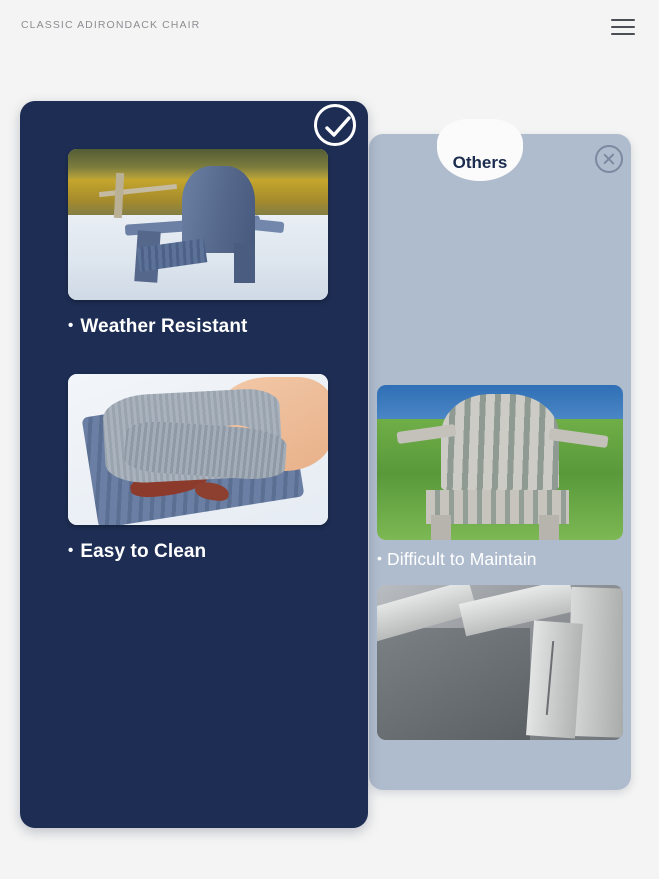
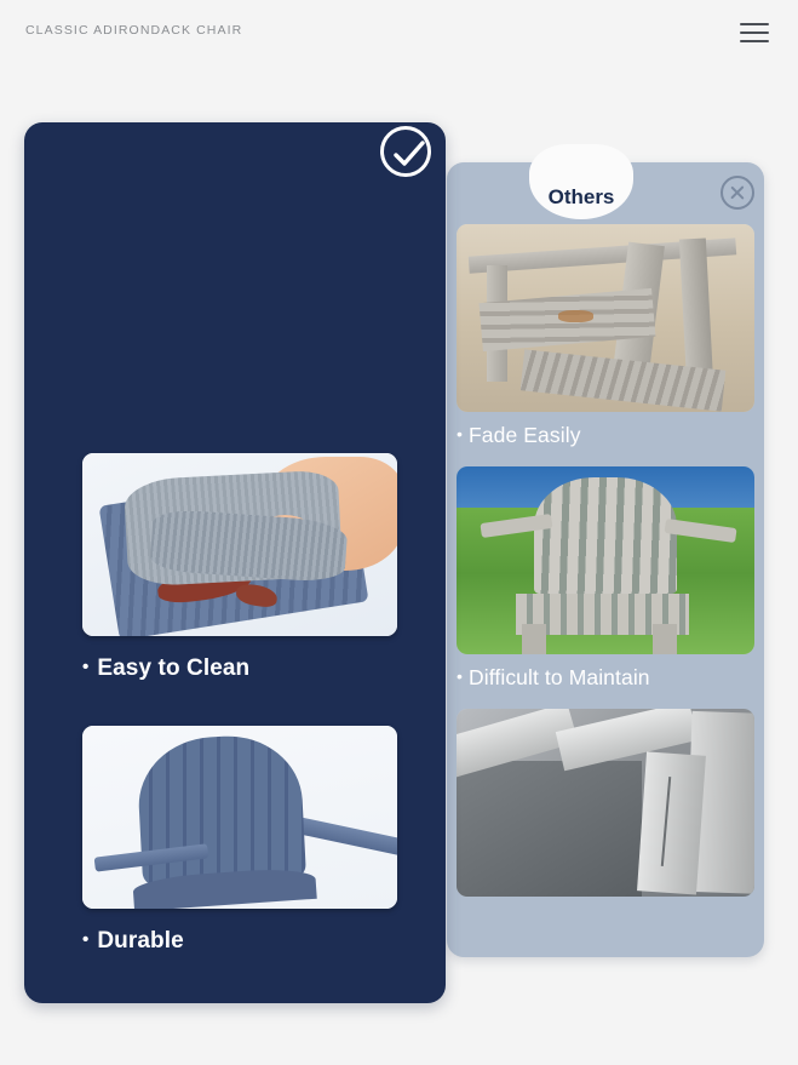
  CLASSIC ADIRONDACK CHAIR
+ • Fade Easily
  • Difficult to Maintain
  Others
- • Weather Resistant
  • Easy to Clean
+ • Durable
